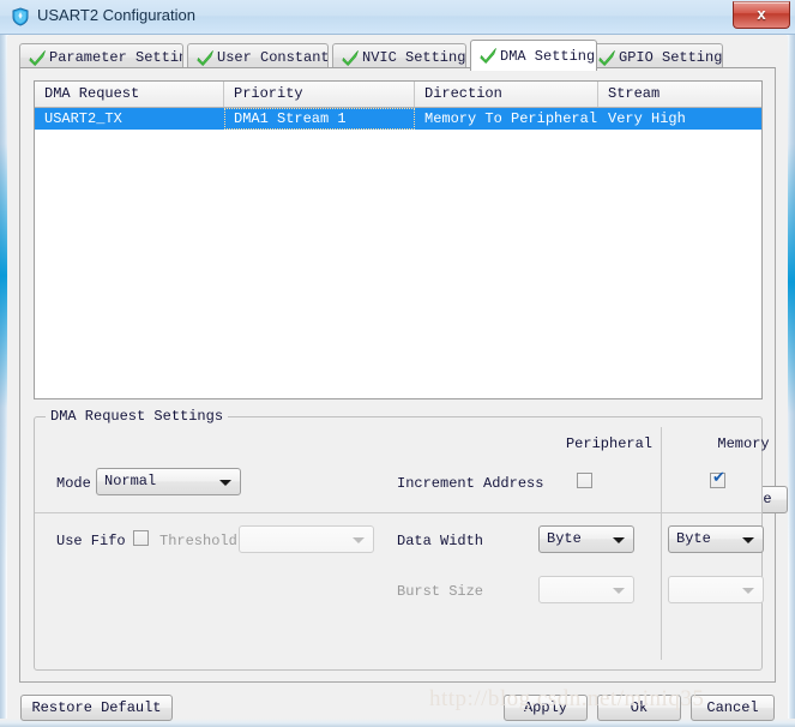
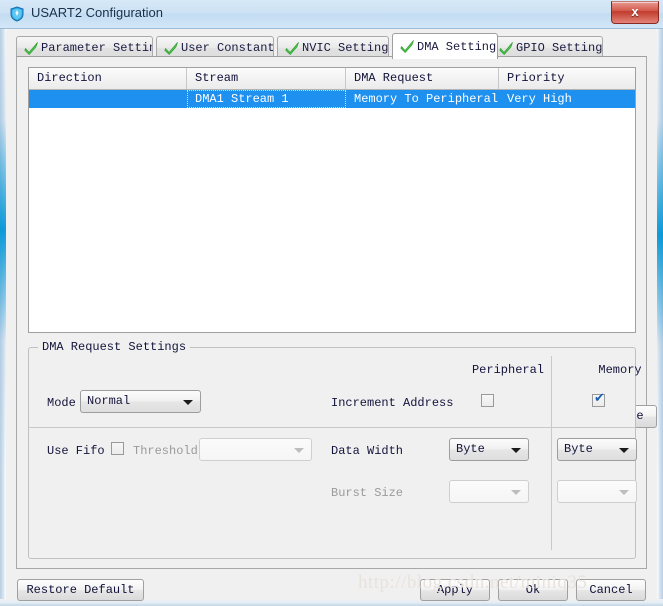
  USART2 Configuration
  x
  Parameter Setti
  User Constant
  NVIC Setting
  DMA Setting
  GPIO Setting
- DMA Request
+ Direction
- Priority
+ Stream
- Direction
+ DMA Request
- Stream
+ Priority
- USART2_TX
  DMA1 Stream 1
  Memory To Peripheral
  Very High
  DMA Request Settings
  Peripheral
  Memory
  Mode
  Normal
  Increment Address
  ✔
  Use Fifo
  Threshold
  Data Width
  Byte
  Byte
  Burst Size
  Restore Default
  Apply
  Ok
  Cancel
  http://blog.csdn.net/miniq35
